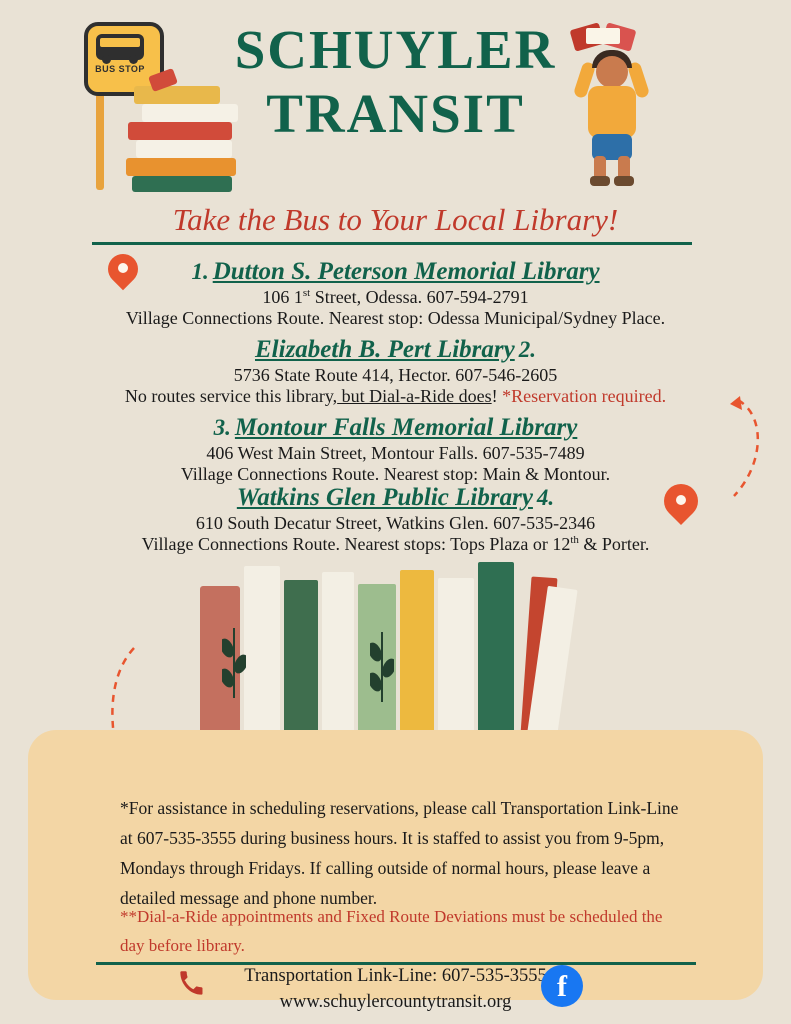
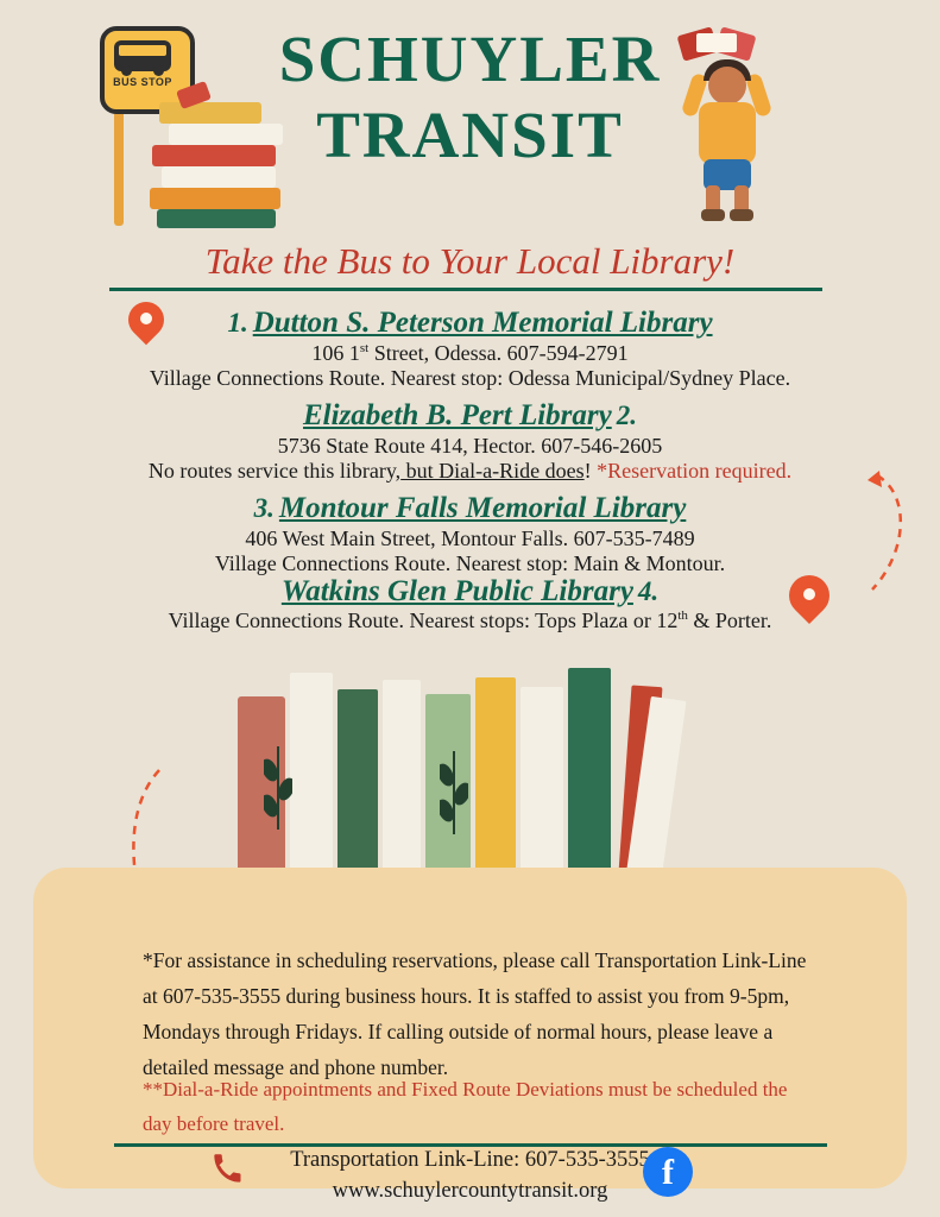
  BUS STOP
  SCHUYLER
  TRANSIT
  Take the Bus to Your Local Library!
  1. Dutton S. Peterson Memorial Library
  106 1st Street, Odessa. 607-594-2791
  Village Connections Route. Nearest stop: Odessa Municipal/Sydney Place.
  Elizabeth B. Pert Library 2.
  5736 State Route 414, Hector. 607-546-2605
  No routes service this library, but Dial-a-Ride does! *Reservation required.
  3. Montour Falls Memorial Library
  406 West Main Street, Montour Falls. 607-535-7489
  Village Connections Route. Nearest stop: Main & Montour.
  Watkins Glen Public Library 4.
- 610 South Decatur Street, Watkins Glen. 607-535-2346
  Village Connections Route. Nearest stops: Tops Plaza or 12th & Porter.
  *For assistance in scheduling reservations, please call Transportation Link-Line at 607-535-3555 during business hours. It is staffed to assist you from 9-5pm, Mondays through Fridays. If calling outside of normal hours, please leave a detailed message and phone number.
- **Dial-a-Ride appointments and Fixed Route Deviations must be scheduled the day before library.
+ **Dial-a-Ride appointments and Fixed Route Deviations must be scheduled the day before travel.
  Transportation Link-Line: 607-535-355
  www.schuylercountytransit.org
  f
